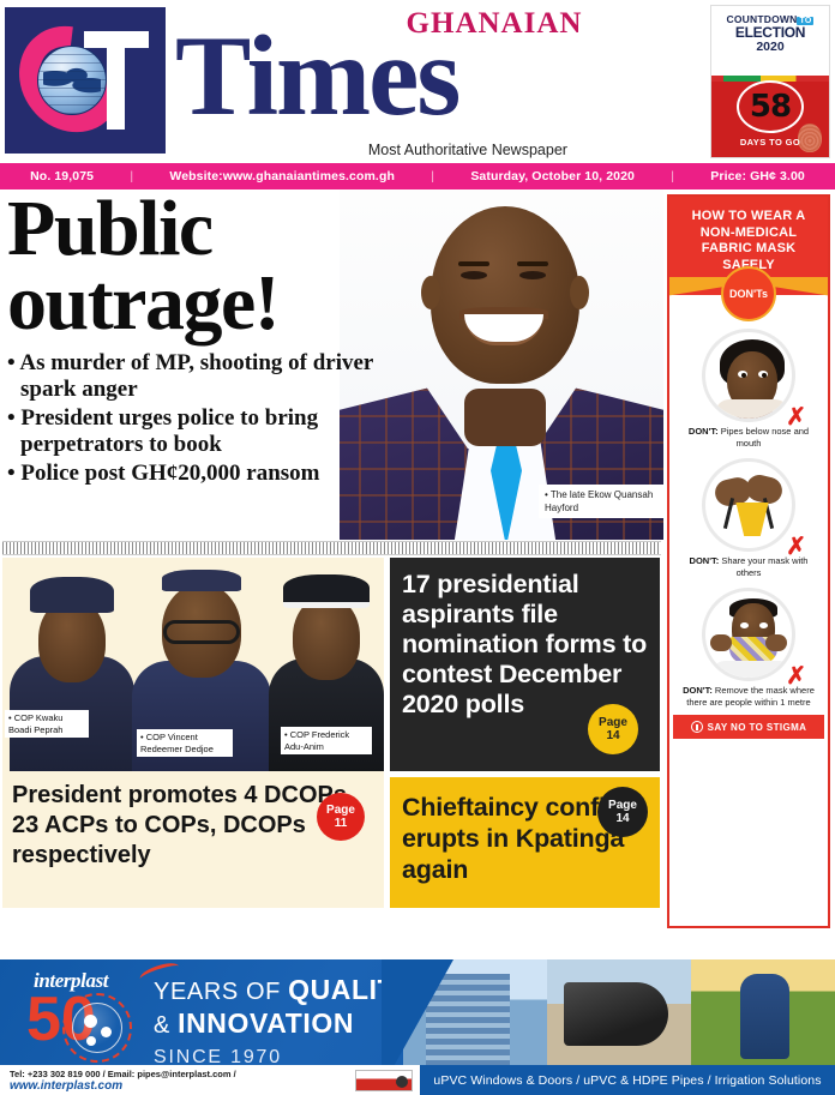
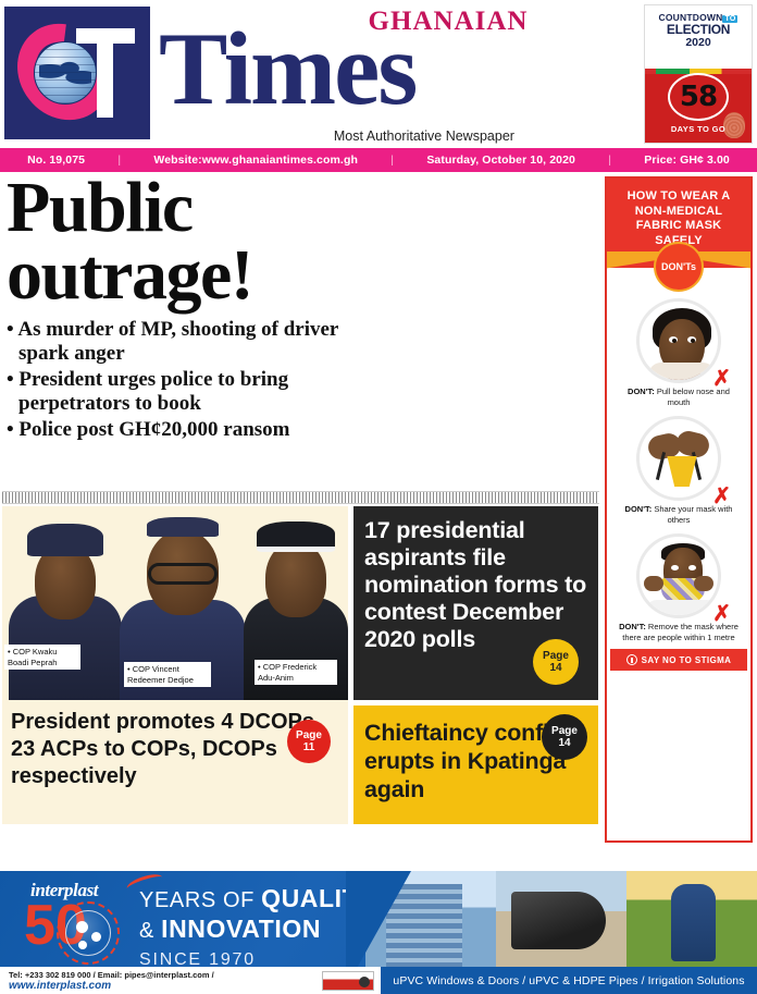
  GHANAIAN
  Times
  Most Authoritative Newspaper
  COUNTDOWN
  ELECTION
  2020
  58
  DAYS TO GO
  No. 19,075
  |
  Website:www.ghanaiantimes.com.gh
  |
  Saturday, October 10, 2020
  |
  Price: GH¢ 3.00
- • The late Ekow Quansah Hayford
  Public
  outrage!
  As murder of MP, shooting of driver spark anger
  President urges police to bring perpetrators to book
  Police post GH¢20,000 ransom
  • COP Kwaku Boadi Peprah
  • COP Vincent Redeemer Dedjoe
  • COP Frederick Adu-Anim
  President promotes 4 DCOP 23 ACPs to COPs, DCOPs respectively
  Page
  11
  17 presidential aspirants file nomination forms to contest December 2020 polls
  Page
  14
  Chieftaincy conf erupts in Kpatinga again
  Page
  14
  HOW TO WEAR A NON-MEDICAL FABRIC MASK SAFELY
  DON'Ts
  ✗
- DON'T: Pipes below nose and mouth
+ DON'T: Pull below nose and mouth
  ✗
  DON'T: Share your mask with others
  ✗
  DON'T: Remove the mask where there are people within 1 metre
  SAY NO TO STIGMA
  interplast
  YEARS OF QUALI
  & INNOVATION
  SINCE 1970
  Tel: +233 302 819 000 / Email: pipes@interplast.com / www.interplast.com
  uPVC Windows & Doors / uPVC & HDPE Pipes / Irrigation Solutions
